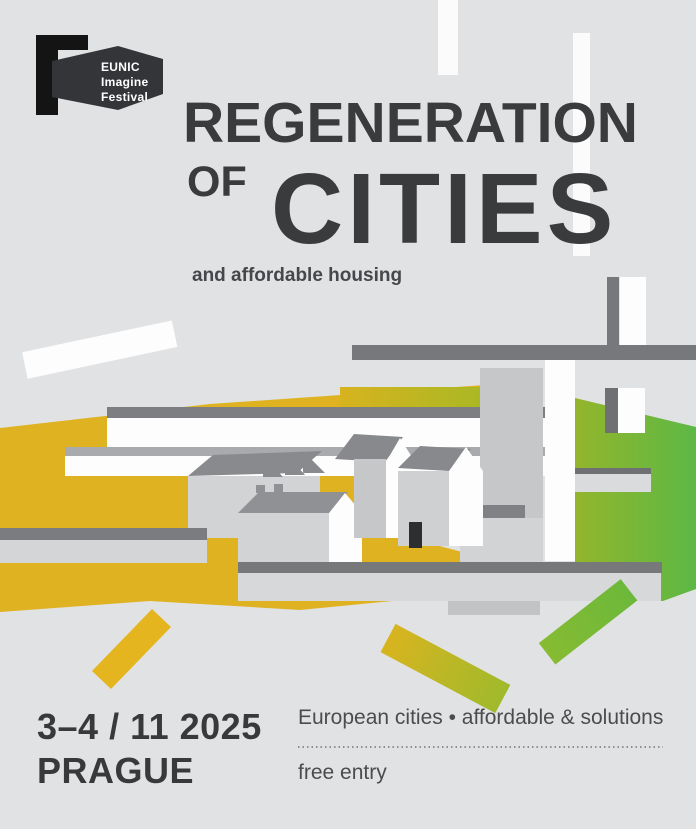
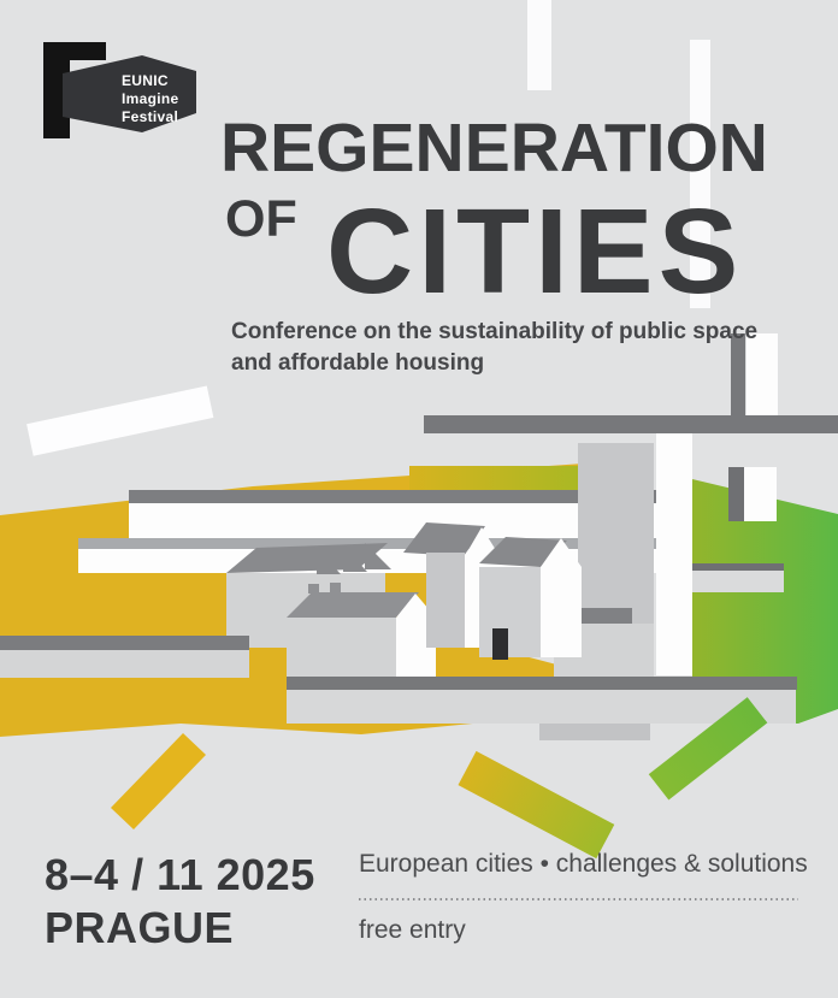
  EUNIC
  Imagine
  Festival
  REGENERATION
  OF
  CITIES
+ Conference on the sustainability of public space
  and affordable housing
- 3–4 / 11 2025
+ 8–4 / 11 2025
  PRAGUE
- European cities • affordable & solutions
+ European cities • challenges & solutions
  free entry
